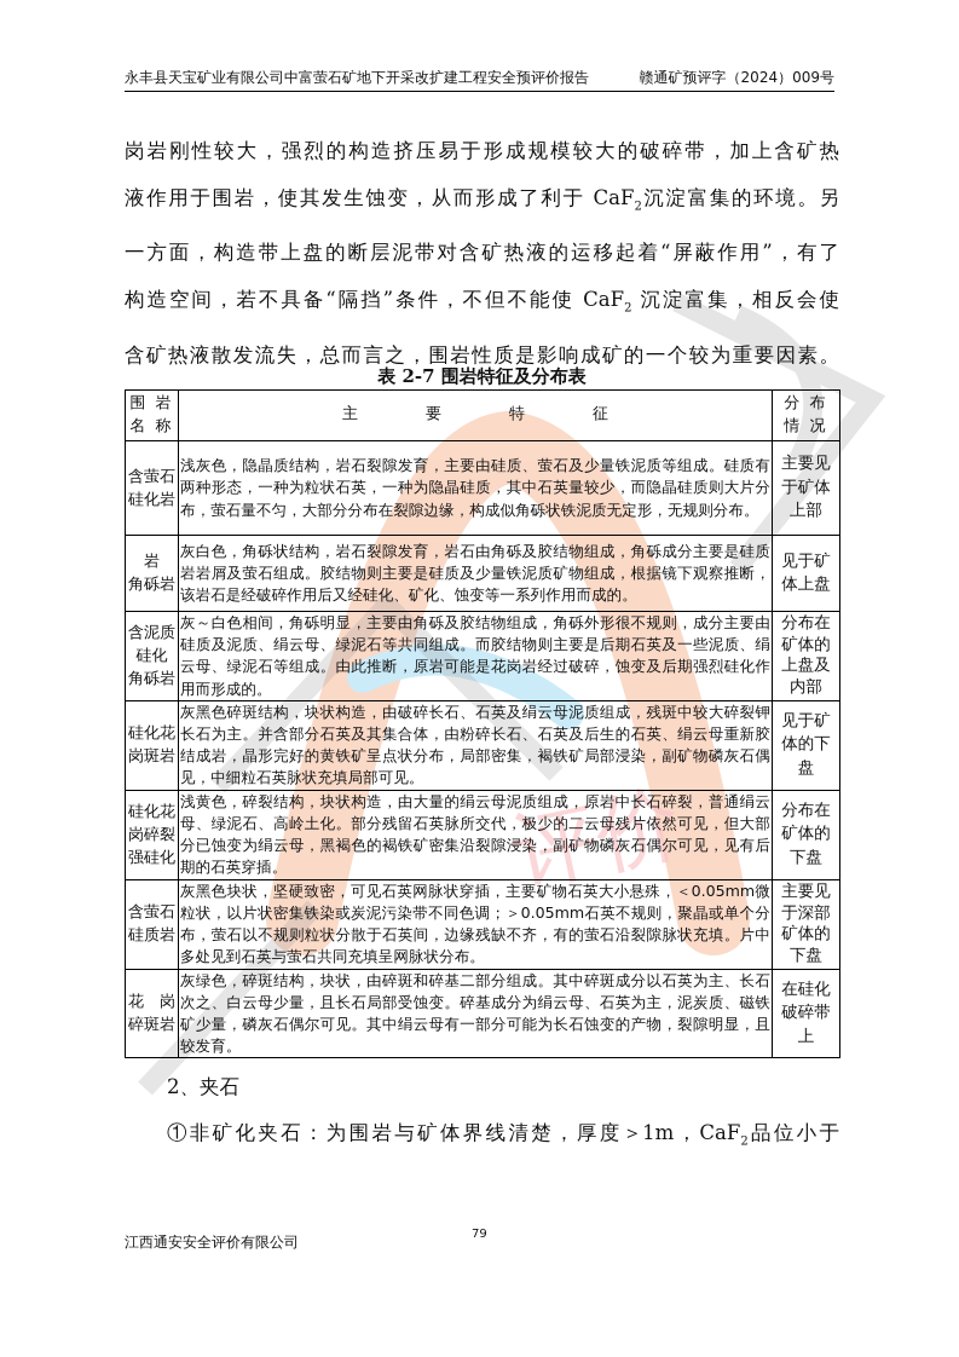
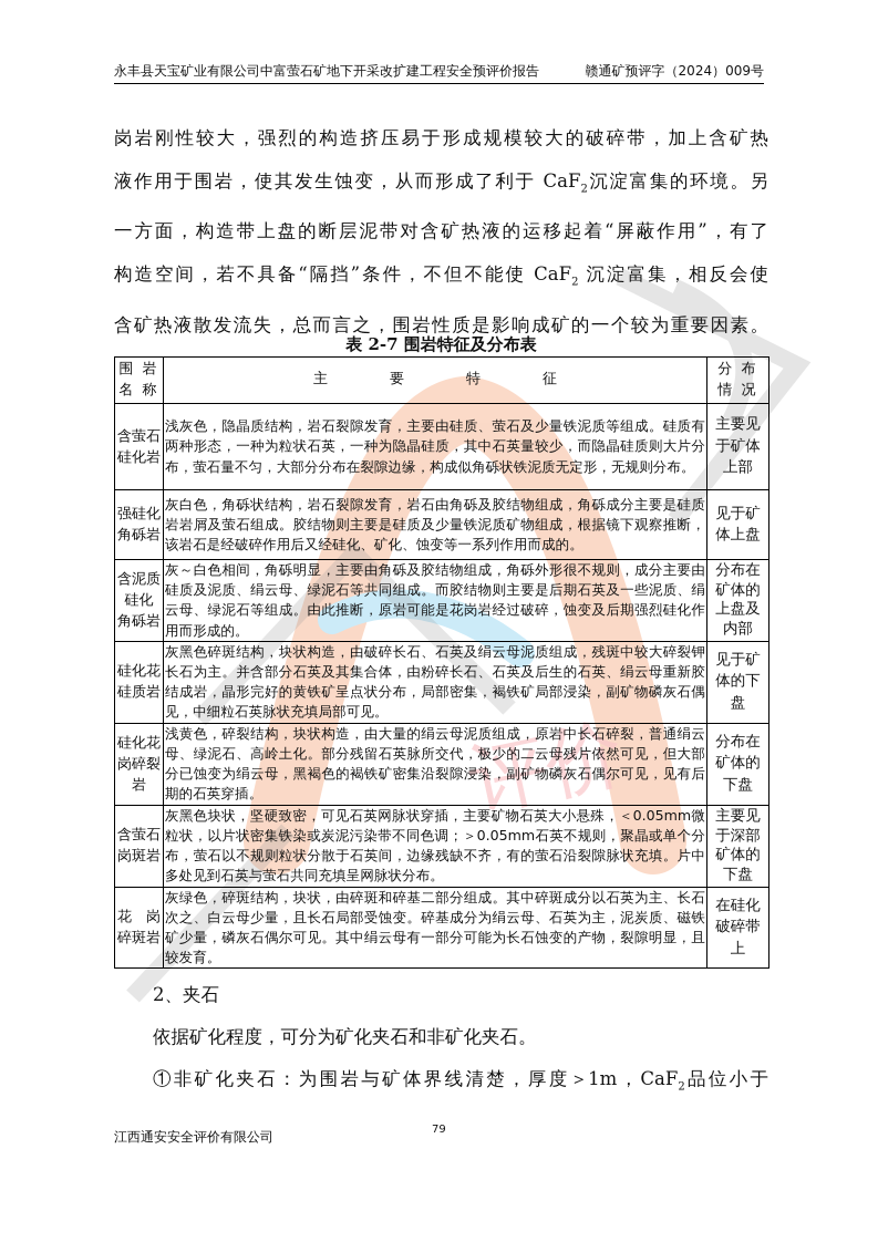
  永丰县天宝矿业有限公司中富萤石矿地下开采改扩建工程安全预评价报告
  赣通矿预评字（2024）009号
  岗岩刚性较大，强烈的构造挤压易于形成规模较大的破碎带，加上含矿热
  液作用于围岩，使其发生蚀变，从而形成了利于 CaF2沉淀富集的环境。另
  一方面，构造带上盘的断层泥带对含矿热液的运移起着“屏蔽作用”，有了
  构造空间，若不具备“隔挡”条件，不但不能使 CaF2 沉淀富集，相反会使
  含矿热液散发流失，总而言之，围岩性质是影响成矿的一个较为重要因素。
  表 2-7 围岩特征及分布表
  围 岩名 称	主 要 特 征	分 布情 况
  含萤石硅化岩	浅灰色，隐晶质结构，岩石裂隙发育，主要由硅质、萤石及少量铁泥质等组成。硅质有两种形态，一种为粒状石英，一种为隐晶硅质，其中石英量较少，而隐晶硅质则大片分布，萤石量不匀，大部分分布在裂隙边缘，构成似角砾状铁泥质无定形，无规则分布。	主要见于矿体上部
- 岩角砾岩	灰白色，角砾状结构，岩石裂隙发育，岩石由角砾及胶结物组成，角砾成分主要是硅质岩岩屑及萤石组成。胶结物则主要是硅质及少量铁泥质矿物组成，根据镜下观察推断，该岩石是经破碎作用后又经硅化、矿化、蚀变等一系列作用而成的。	见于矿体上盘
+ 强硅化角砾岩	灰白色，角砾状结构，岩石裂隙发育，岩石由角砾及胶结物组成，角砾成分主要是硅质岩岩屑及萤石组成。胶结物则主要是硅质及少量铁泥质矿物组成，根据镜下观察推断，该岩石是经破碎作用后又经硅化、矿化、蚀变等一系列作用而成的。	见于矿体上盘
  含泥质硅化角砾岩	灰～白色相间，角砾明显，主要由角砾及胶结物组成，角砾外形很不规则，成分主要由硅质及泥质、绢云母、绿泥石等共同组成。而胶结物则主要是后期石英及一些泥质、绢云母、绿泥石等组成。由此推断，原岩可能是花岗岩经过破碎，蚀变及后期强烈硅化作用而形成的。	分布在矿体的上盘及内部
- 硅化花岗斑岩	灰黑色碎斑结构，块状构造，由破碎长石、石英及绢云母泥质组成，残斑中较大碎裂钾长石为主。并含部分石英及其集合体，由粉碎长石、石英及后生的石英、绢云母重新胶结成岩，晶形完好的黄铁矿呈点状分布，局部密集，褐铁矿局部浸染，副矿物磷灰石偶见，中细粒石英脉状充填局部可见。	见于矿体的下盘
+ 硅化花硅质岩	灰黑色碎斑结构，块状构造，由破碎长石、石英及绢云母泥质组成，残斑中较大碎裂钾长石为主。并含部分石英及其集合体，由粉碎长石、石英及后生的石英、绢云母重新胶结成岩，晶形完好的黄铁矿呈点状分布，局部密集，褐铁矿局部浸染，副矿物磷灰石偶见，中细粒石英脉状充填局部可见。	见于矿体的下盘
- 硅化花岗碎裂强硅化	浅黄色，碎裂结构，块状构造，由大量的绢云母泥质组成，原岩中长石碎裂，普通绢云母、绿泥石、高岭土化。部分残留石英脉所交代，极少的二云母残片依然可见，但大部分已蚀变为绢云母，黑褐色的褐铁矿密集沿裂隙浸染，副矿物磷灰石偶尔可见，见有后期的石英穿插。	分布在矿体的下盘
+ 硅化花岗碎裂岩	浅黄色，碎裂结构，块状构造，由大量的绢云母泥质组成，原岩中长石碎裂，普通绢云母、绿泥石、高岭土化。部分残留石英脉所交代，极少的二云母残片依然可见，但大部分已蚀变为绢云母，黑褐色的褐铁矿密集沿裂隙浸染，副矿物磷灰石偶尔可见，见有后期的石英穿插。	分布在矿体的下盘
- 含萤石硅质岩	灰黑色块状，坚硬致密，可见石英网脉状穿插，主要矿物石英大小悬殊，＜0.05mm微粒状，以片状密集铁染或炭泥污染带不同色调；＞0.05mm石英不规则，聚晶或单个分布，萤石以不规则粒状分散于石英间，边缘残缺不齐，有的萤石沿裂隙脉状充填。片中多处见到石英与萤石共同充填呈网脉状分布。	主要见于深部矿体的下盘
+ 含萤石岗斑岩	灰黑色块状，坚硬致密，可见石英网脉状穿插，主要矿物石英大小悬殊，＜0.05mm微粒状，以片状密集铁染或炭泥污染带不同色调；＞0.05mm石英不规则，聚晶或单个分布，萤石以不规则粒状分散于石英间，边缘残缺不齐，有的萤石沿裂隙脉状充填。片中多处见到石英与萤石共同充填呈网脉状分布。	主要见于深部矿体的下盘
  花 岗碎斑岩	灰绿色，碎斑结构，块状，由碎斑和碎基二部分组成。其中碎斑成分以石英为主、长石次之、白云母少量，且长石局部受蚀变。碎基成分为绢云母、石英为主，泥炭质、磁铁矿少量，磷灰石偶尔可见。其中绢云母有一部分可能为长石蚀变的产物，裂隙明显，且较发育。	在硅化破碎带上
  2、夹石
+ 依据矿化程度，可分为矿化夹石和非矿化夹石。
  ①非矿化夹石：为围岩与矿体界线清楚，厚度＞1m，CaF2品位小于
  江西通安安全评价有限公司
  79
